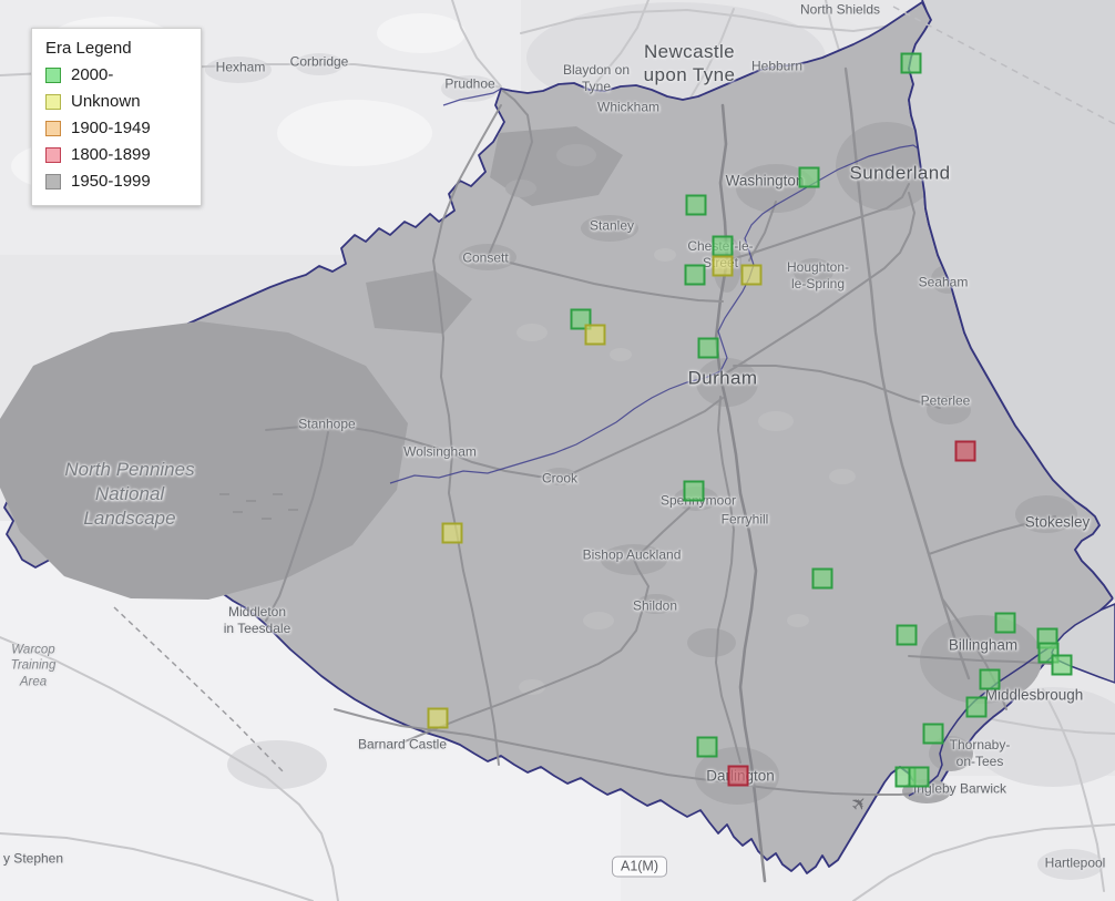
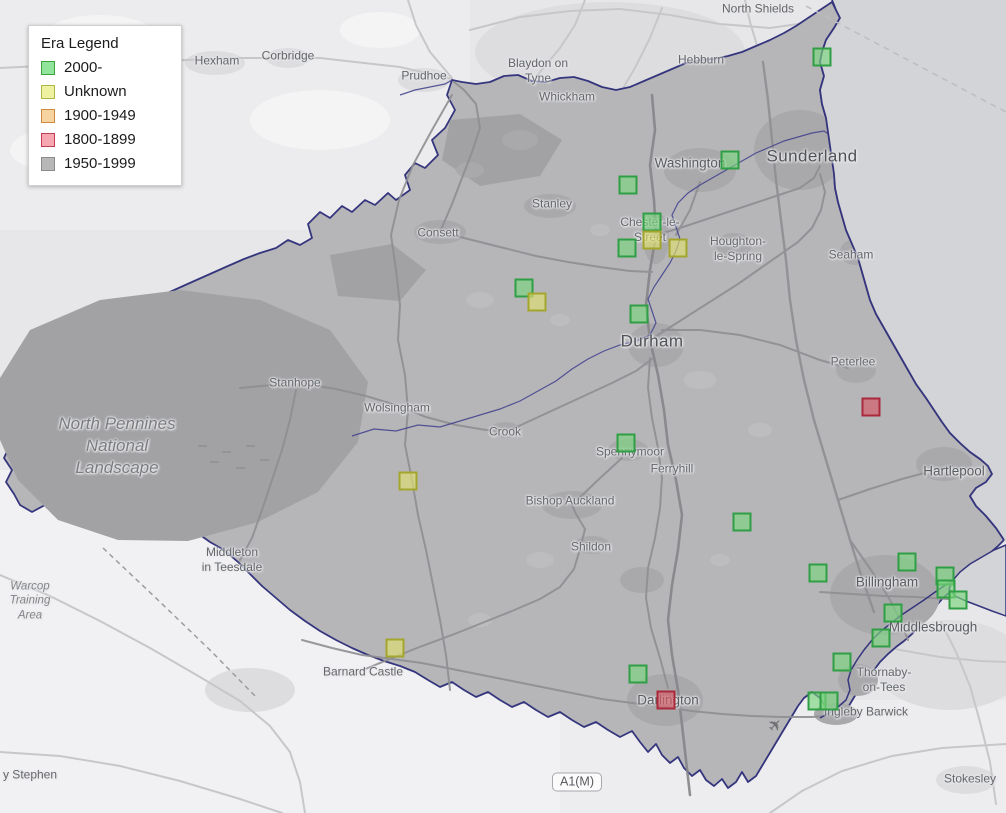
  North Shields
- Newcastle
- upon Tyne
  Hebburn
  Blaydon on
  Tyne
  Whickham
  Hexham
  Corbridge
  Prudhoe
  Sunderland
  Washington
  Stanley
  Consett
  Chester-le-
  Street
  Houghton-
  le-Spring
  Seaham
  Durham
  Peterlee
  Stanhope
  Wolsingham
  Crook
  Spennymoor
  Ferryhill
  Bishop Auckland
  Shildon
- Stokesley
+ Hartlepool
  North Pennines
  National
  Landscape
  Middleton
  in Teesdale
  Warcop
  Training
  Area
  Billingham
  Middlesbrough
  Thornaby-
  on-Tees
  Ingleby Barwick
  Darlington
  Barnard Castle
- Hartlepool
+ Stokesley
  y Stephen
  A1(M)
  Era Legend
  2000-
  Unknown
  1900-1949
  1800-1899
  1950-1999
